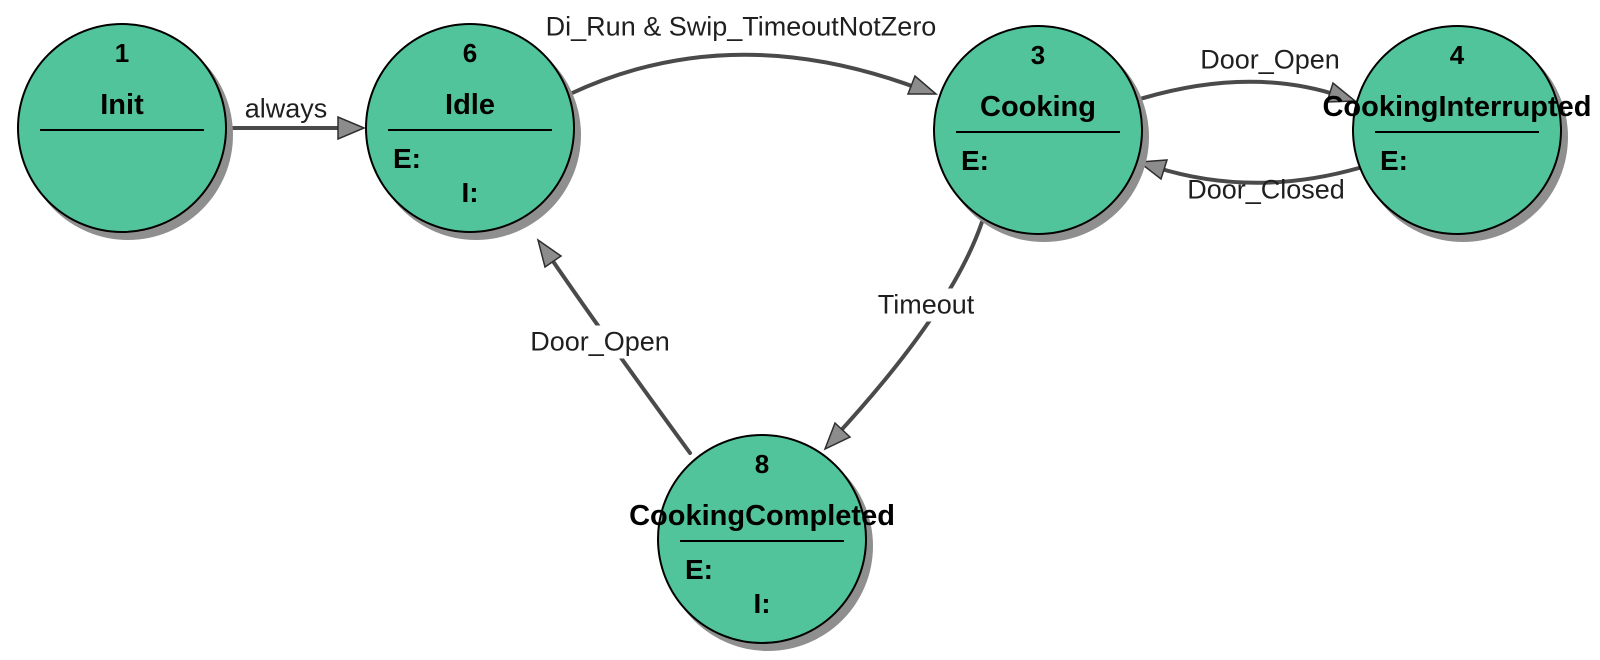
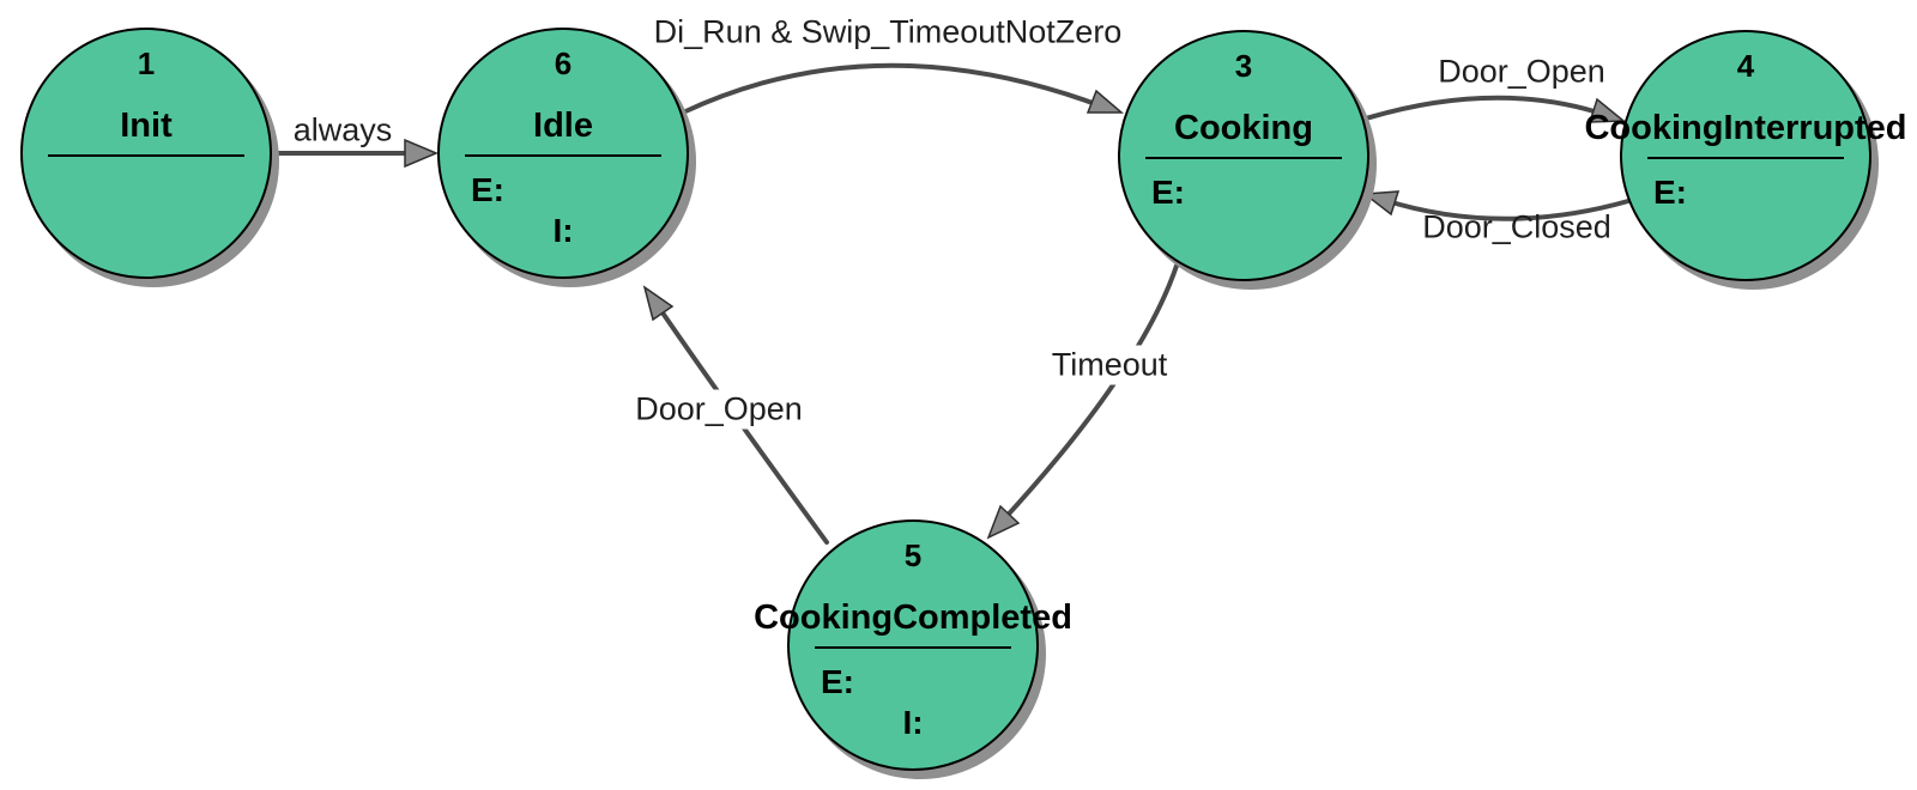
  1
  Init
  6
  Idle
  E:
  I:
  3
  Cooking
  E:
  4
  CookingInterrupted
  E:
- 8
+ 5
  CookingCompleted
  E:
  I:
  always
  Di_Run & Swip_TimeoutNotZero
  Door_Open
  Door_Closed
  Timeout
  Door_Open
